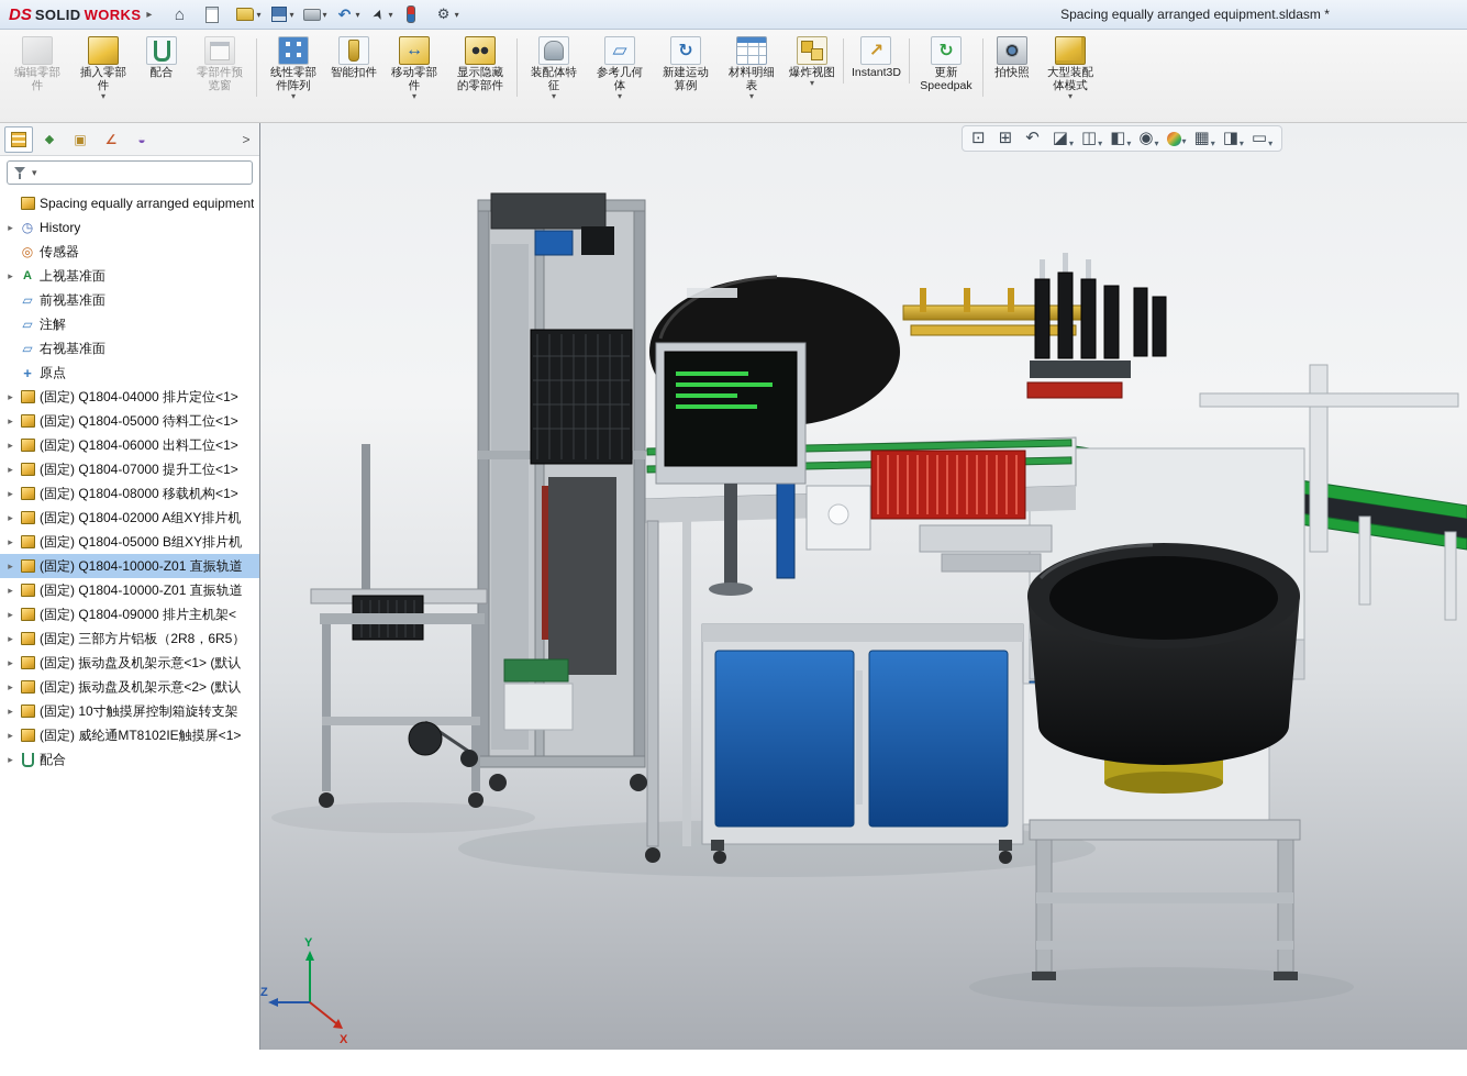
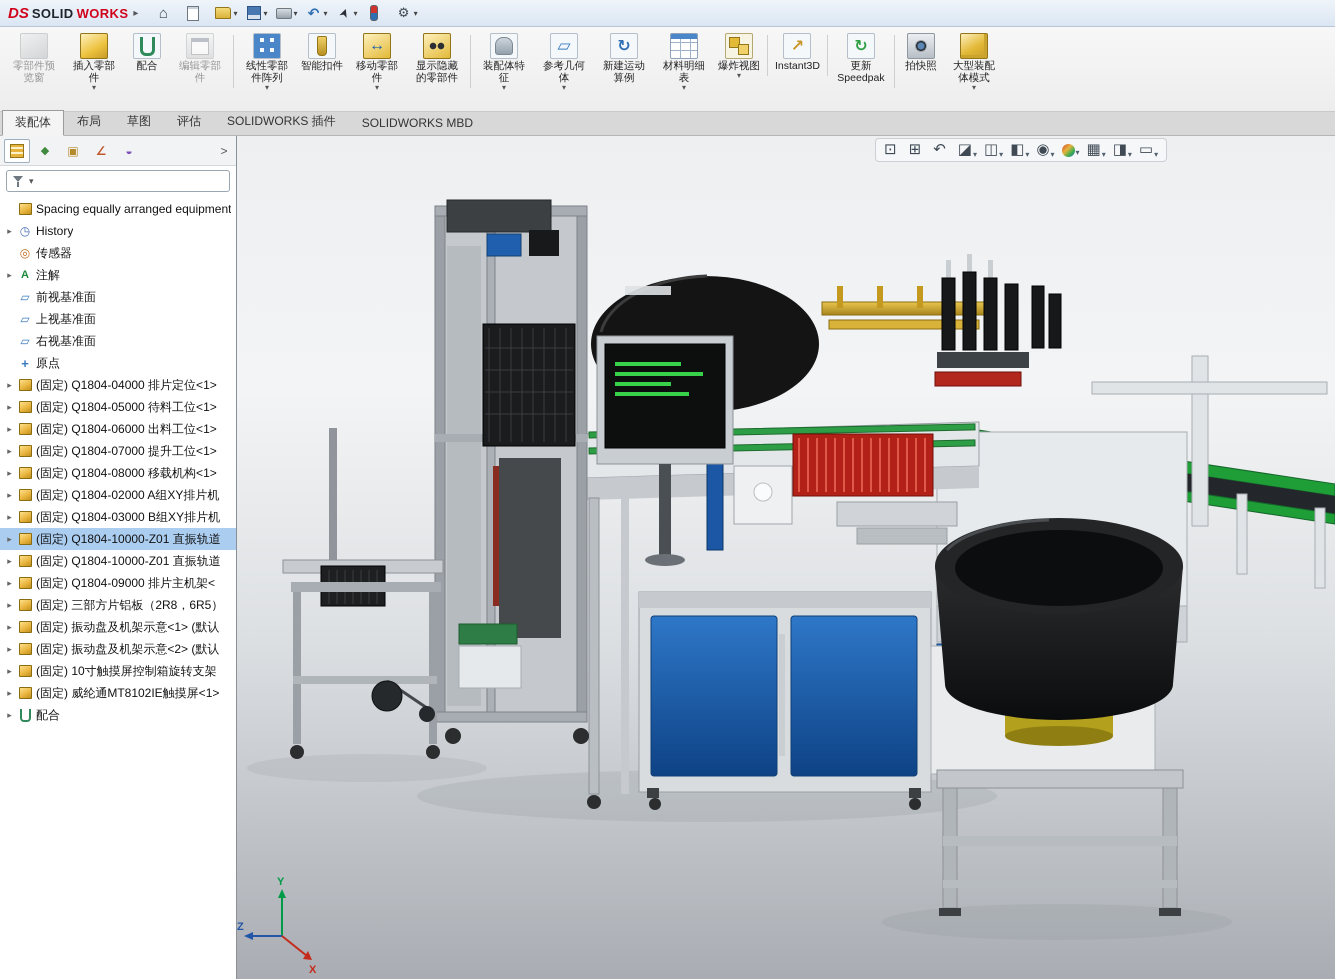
  DS
  SOLID
  WORKS
- Spacing equally arranged equipment.sldasm *
- 编辑零部件
+ 零部件预览窗
  插入零部件
  配合
- 零部件预览窗
+ 编辑零部件
  线性零部件阵列
  智能扣件
  移动零部件
  显示隐藏的零部件
  装配体特征
  参考几何体
  新建运动算例
  材料明细表
  爆炸视图
  Instant3D
  更新 Speedpak
  拍快照
  大型装配体模式
+ 装配体
+ 布局
+ 草图
+ 评估
+ SOLIDWORKS 插件
+ SOLIDWORKS MBD
  Spacing equally arranged equipment
  History
  传感器
- 上视基准面
+ 注解
  前视基准面
- 注解
+ 上视基准面
  右视基准面
  原点
  (固定) Q1804-04000 排片定位<1>
  (固定) Q1804-05000 待料工位<1>
  (固定) Q1804-06000 出料工位<1>
  (固定) Q1804-07000 提升工位<1>
  (固定) Q1804-08000 移载机构<1>
  (固定) Q1804-02000 A组XY排片机
- (固定) Q1804-05000 B组XY排片机
+ (固定) Q1804-03000 B组XY排片机
  (固定) Q1804-10000-Z01 直振轨道
  (固定) Q1804-10000-Z01 直振轨道
  (固定) Q1804-09000 排片主机架<
  (固定) 三部方片铝板（2R8，6R5）
  (固定) 振动盘及机架示意<1> (默认
  (固定) 振动盘及机架示意<2> (默认
  (固定) 10寸触摸屏控制箱旋转支架
  (固定) 威纶通MT8102IE触摸屏<1>
  配合
  Y
  Z
  X
